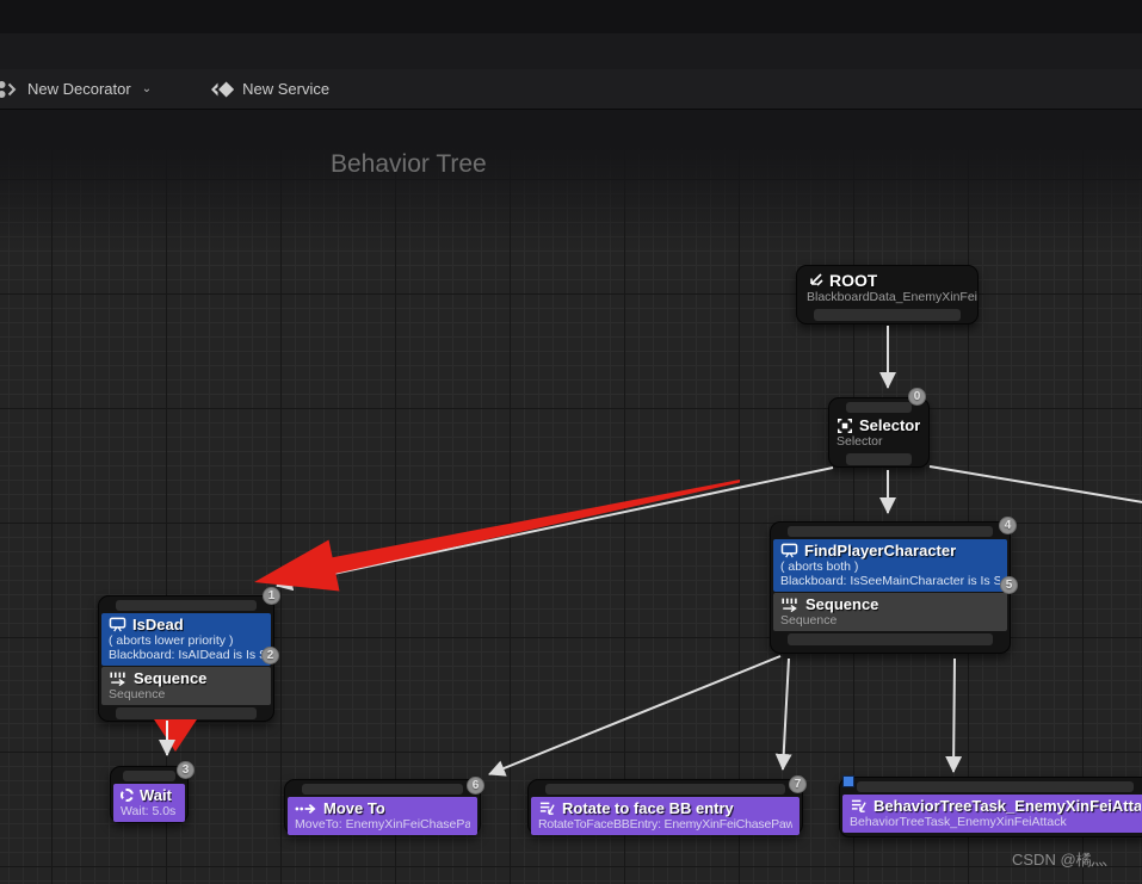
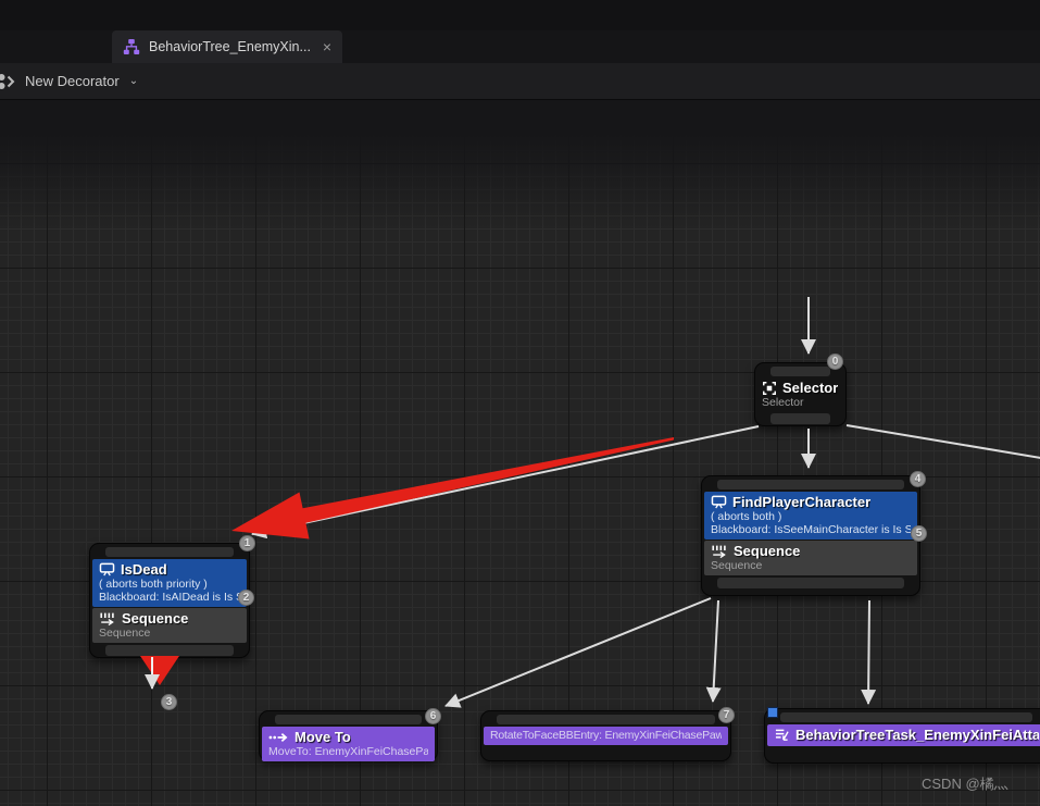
+ BehaviorTree_EnemyXin...
+ ×
  New Decorator
  ⌄
- New Service
- Behavior Tree
- ROOT
- BlackboardData_EnemyXinFei
  Selector
  Selector
  0
  FindPlayerCharacter
  ( aborts both )
  Blackboard: IsSeeMainCharacter is Is S
  Sequence
  Sequence
  4
  5
  IsDead
- ( aborts lower priority )
+ ( aborts both priority )
  Blackboard: IsAIDead is Is
  Sequence
  Sequence
  1
  2
- Wait
- Wait: 5.0s
  3
  Move To
  MoveTo: EnemyXinFeiChasePa
  6
- Rotate to face BB entry
  RotateToFaceBBEntry: EnemyXinFeiChasePaw
  7
  BehaviorTreeTask_EnemyXinFeiAtta
- BehaviorTreeTask_EnemyXinFeiAttack
  CSDN @橘灬
